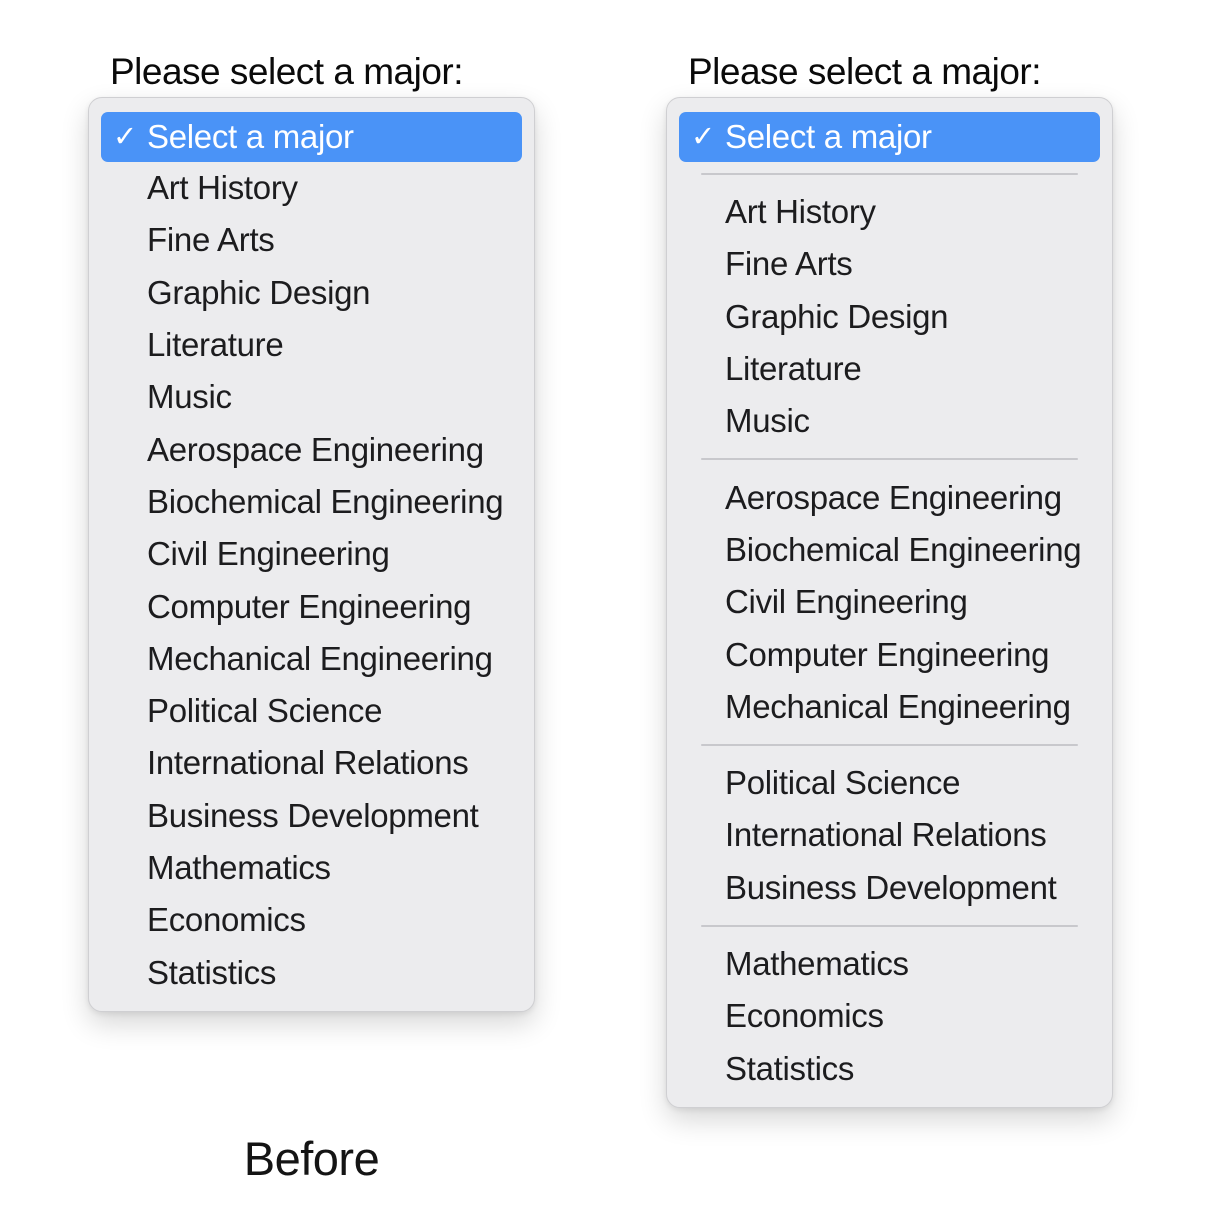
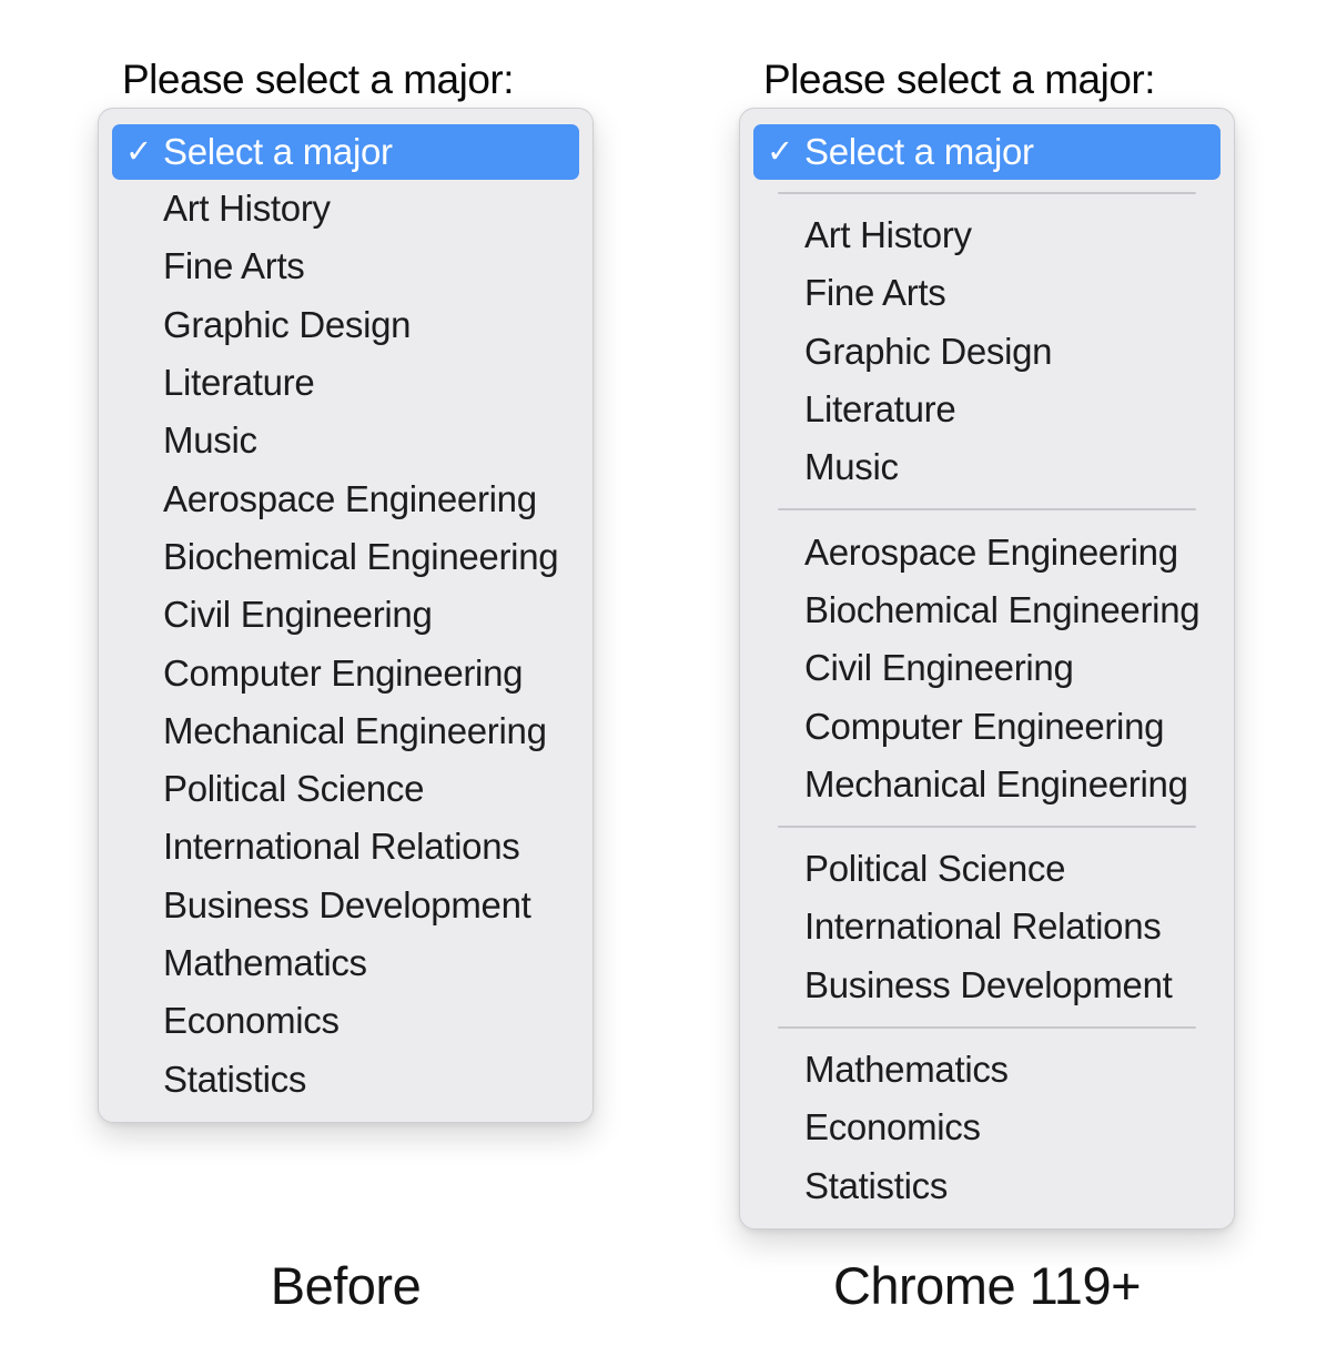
  Please select a major:
  ✓
  Select a major
  Art History
  Fine Arts
  Graphic Design
  Literature
  Music
  Aerospace Engineering
  Biochemical Engineering
  Civil Engineering
  Computer Engineering
  Mechanical Engineering
  Political Science
  International Relations
  Business Development
  Mathematics
  Economics
  Statistics
  Before
  Please select a major:
  ✓
  Select a major
  Art History
  Fine Arts
  Graphic Design
  Literature
  Music
  Aerospace Engineering
  Biochemical Engineering
  Civil Engineering
  Computer Engineering
  Mechanical Engineering
  Political Science
  International Relations
  Business Development
  Mathematics
  Economics
  Statistics
+ Chrome 119+
